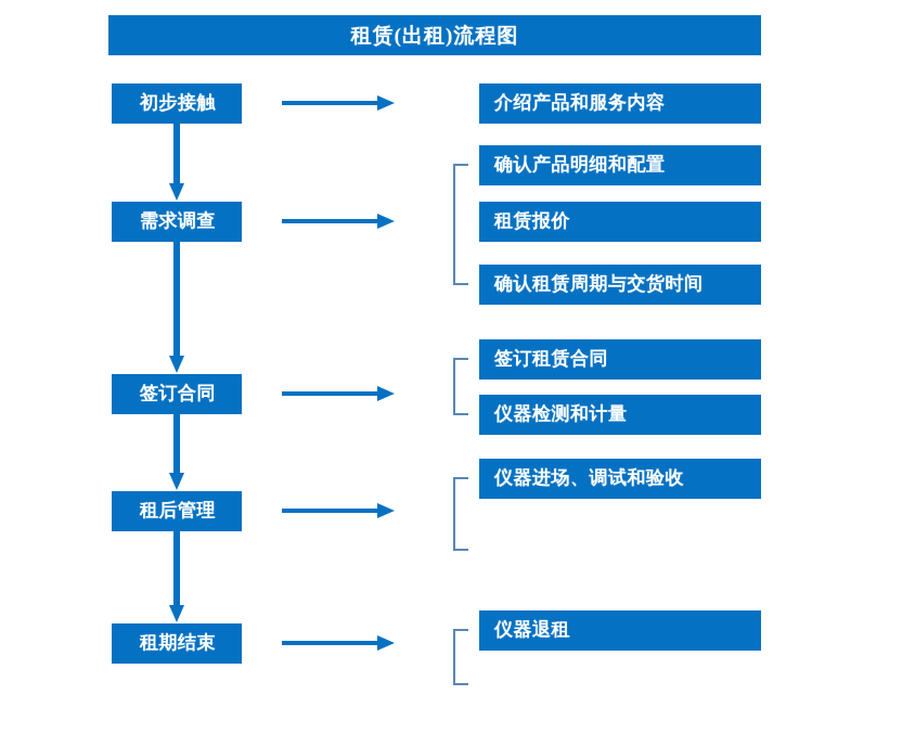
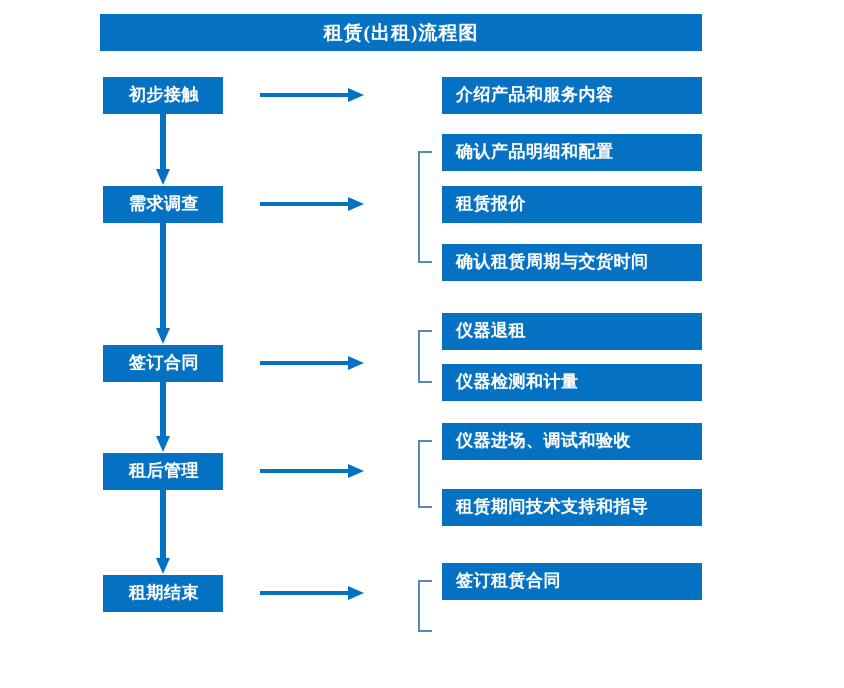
  租赁(出租)流程图
  初步接触
  需求调查
  签订合同
  租后管理
  租期结束
  介绍产品和服务内容
  确认产品明细和配置
  租赁报价
  确认租赁周期与交货时间
- 签订租赁合同
+ 仪器退租
  仪器检测和计量
  仪器进场、调试和验收
+ 租赁期间技术支持和指导
- 仪器退租
+ 签订租赁合同
